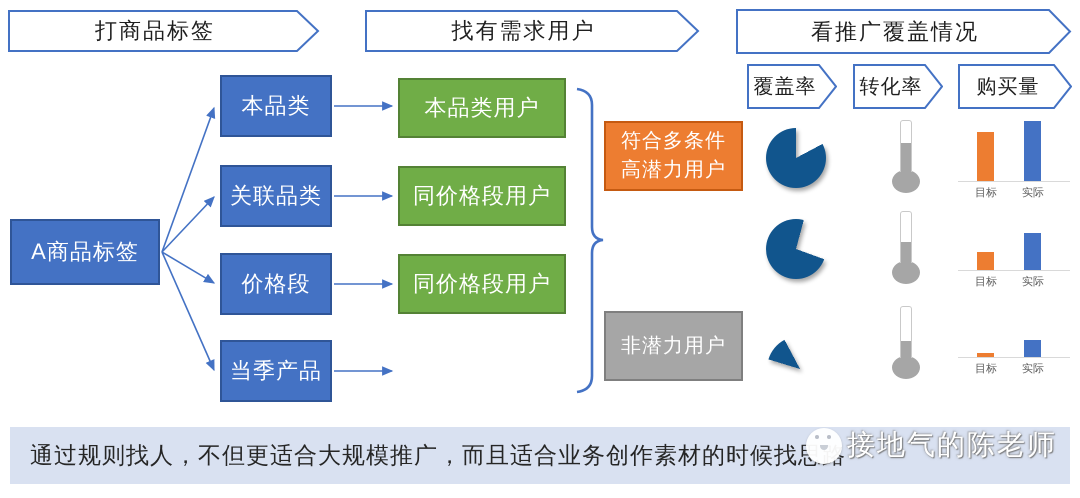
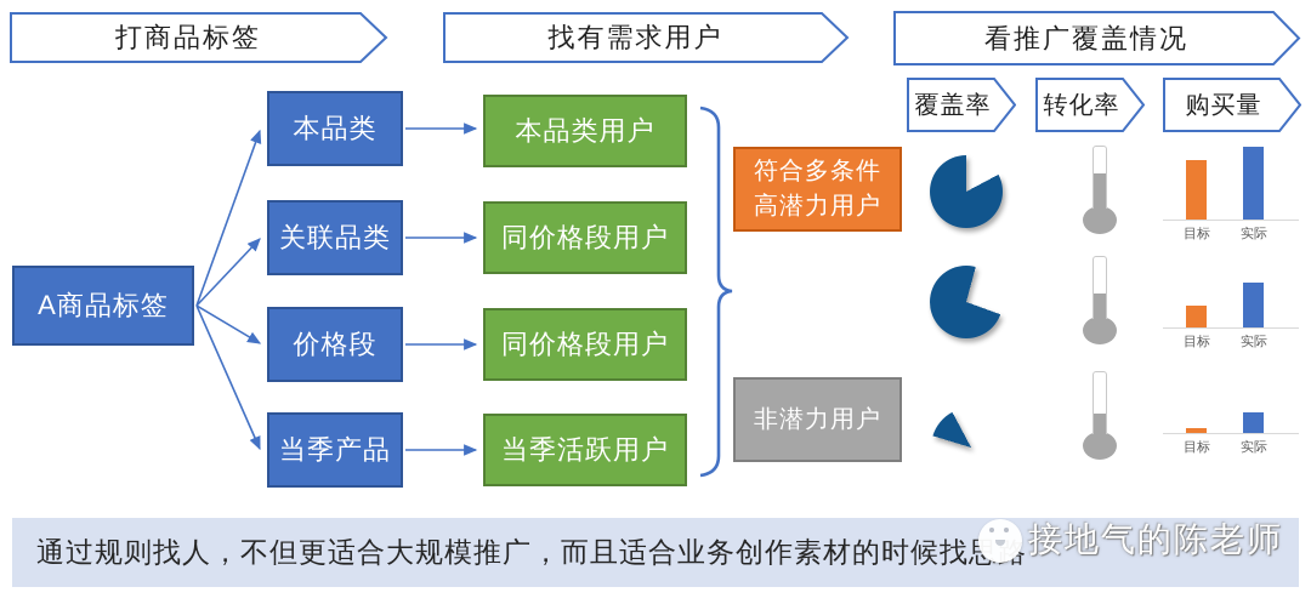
  打商品标签
  找有需求用户
  看推广覆盖情况
  覆盖率
  转化率
  购买量
  A商品标签
  本品类
  关联品类
  价格段
  当季产品
  本品类用户
  同价格段用户
  同价格段用户
+ 当季活跃用户
  符合多条件
  高潜力用户
  非潜力用户
  目标
  实际
  目标
  实际
  目标
  实际
  通过规则找人，不但更适合大规模推广，而且适合业务创作素材的时候找
  接地气的陈老师
